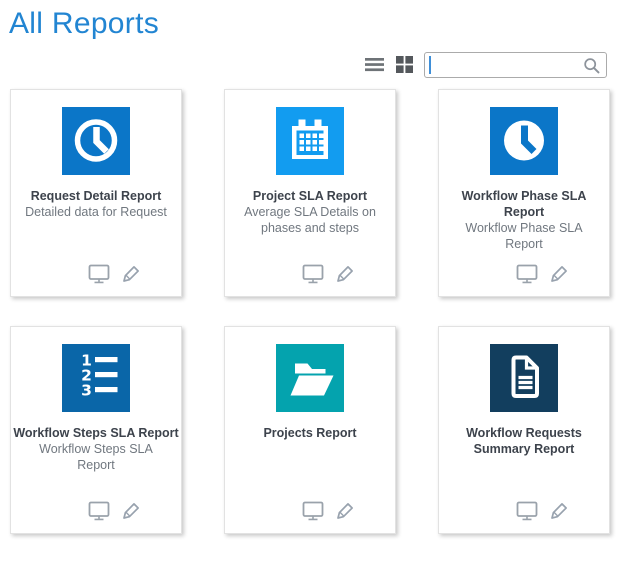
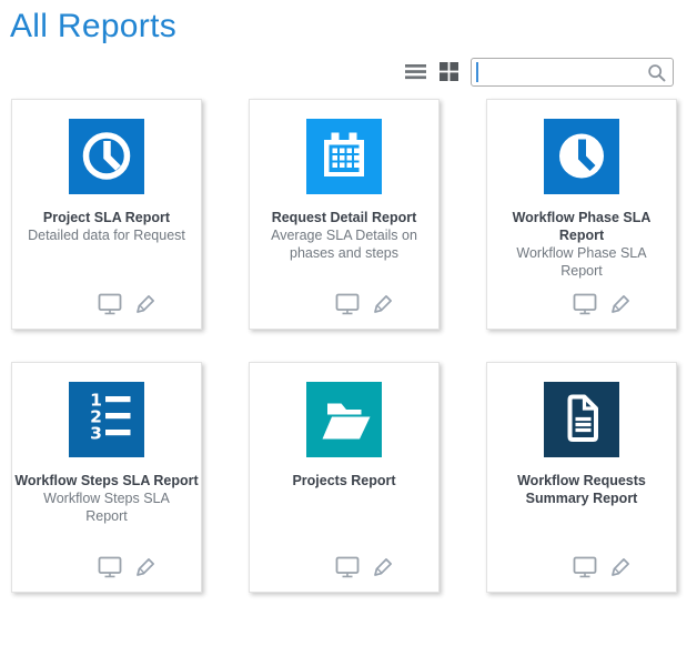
  All Reports
- Request Detail Report
+ Project SLA Report
  Detailed data for Request
- Project SLA Report
+ Request Detail Report
  Average SLA Details on phases and steps
  Workflow Phase SLA Report
  Workflow Phase SLA Report
  1
  2
  3
  Workflow Steps SLA Report
  Workflow Steps SLA Report
  Projects Report
  Workflow Requests Summary Report
